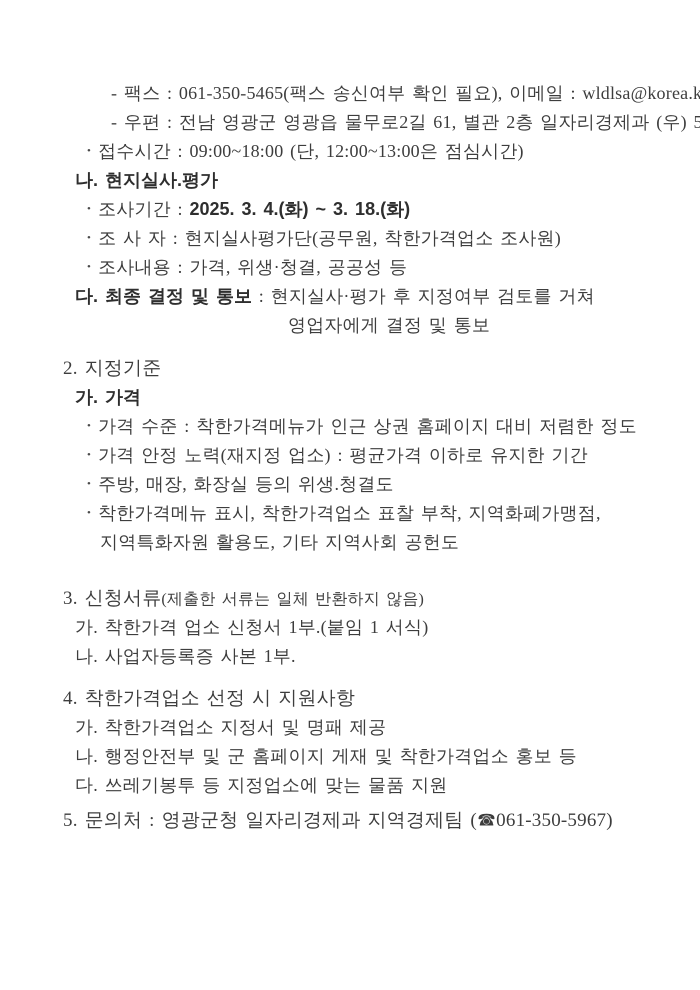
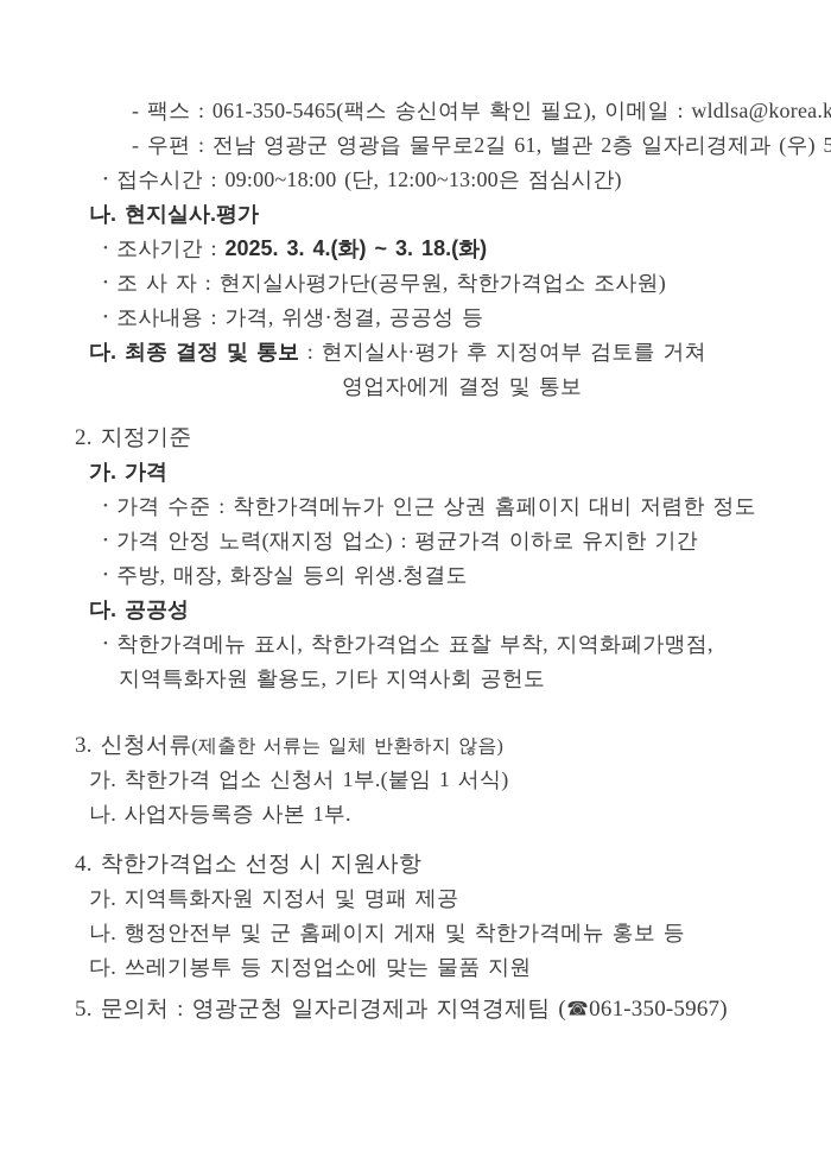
  - 팩스 : 061-350-5465(팩스 송신여부 확인 필요), 이메일 : wldlsa@korea.k
  - 우편 : 전남 영광군 영광읍 물무로2길 61, 별관 2층 일자리경제과 (우) 5
  • 접수시간 : 09:00~18:00 (단, 12:00~13:00은 점심시간)
  나. 현지실사.평가
  • 조사기간 : 2025. 3. 4.(화) ~ 3. 18.(화)
  • 조 사 자 : 현지실사평가단(공무원, 착한가격업소 조사원)
  • 조사내용 : 가격, 위생·청결, 공공성 등
  다. 최종 결정 및 통보 : 현지실사·평가 후 지정여부 검토를 거쳐
  영업자에게 결정 및 통보
  2. 지정기준
  가. 가격
  • 가격 수준 : 착한가격메뉴가 인근 상권 홈페이지 대비 저렴한 정도
  • 가격 안정 노력(재지정 업소) : 평균가격 이하로 유지한 기간
  • 주방, 매장, 화장실 등의 위생.청결도
+ 다. 공공성
  • 착한가격메뉴 표시, 착한가격업소 표찰 부착, 지역화폐가맹점,
  지역특화자원 활용도, 기타 지역사회 공헌도
  3. 신청서류(제출한 서류는 일체 반환하지 않음)
  가. 착한가격 업소 신청서 1부.(붙임 1 서식)
  나. 사업자등록증 사본 1부.
  4. 착한가격업소 선정 시 지원사항
- 가. 착한가격업소 지정서 및 명패 제공
+ 가. 지역특화자원 지정서 및 명패 제공
- 나. 행정안전부 및 군 홈페이지 게재 및 착한가격업소 홍보 등
+ 나. 행정안전부 및 군 홈페이지 게재 및 착한가격메뉴 홍보 등
  다. 쓰레기봉투 등 지정업소에 맞는 물품 지원
  5. 문의처 : 영광군청 일자리경제과 지역경제팀 (☎061-350-5967)
